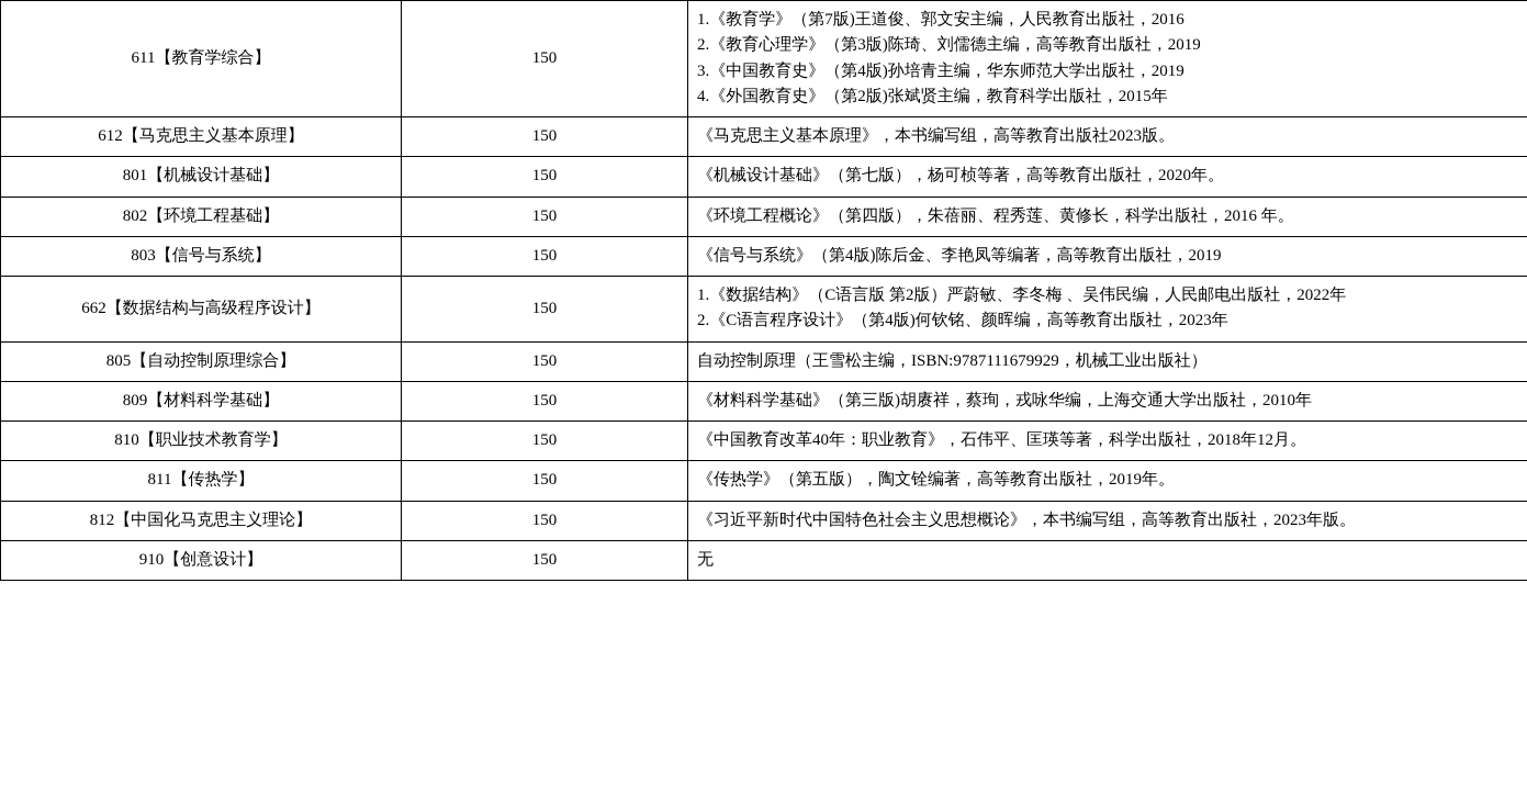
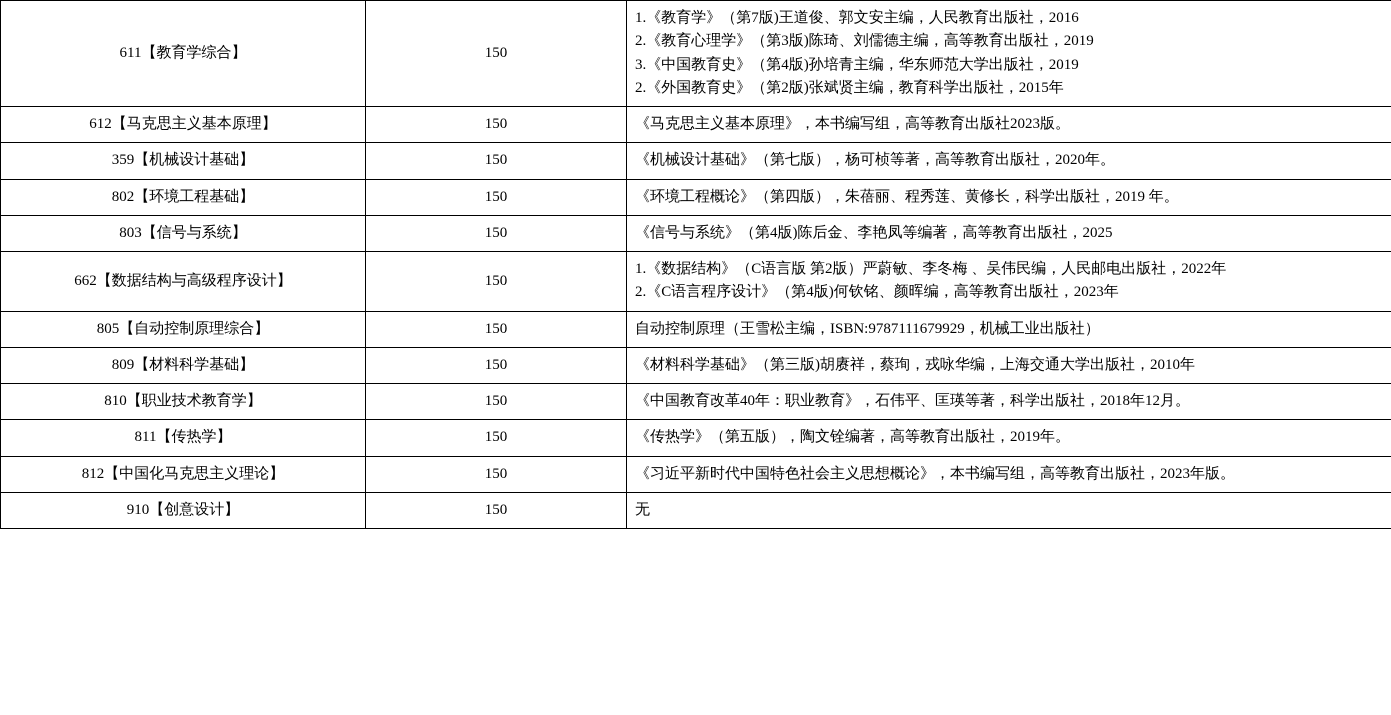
- 611【教育学综合】	150	1.《教育学》（第7版)王道俊、郭文安主编，人民教育出版社，20162.《教育心理学》（第3版)陈琦、刘儒德主编，高等教育出版社，20193.《中国教育史》（第4版)孙培青主编，华东师范大学出版社，20194.《外国教育史》（第2版)张斌贤主编，教育科学出版社，2015年
+ 611【教育学综合】	150	1.《教育学》（第7版)王道俊、郭文安主编，人民教育出版社，20162.《教育心理学》（第3版)陈琦、刘儒德主编，高等教育出版社，20193.《中国教育史》（第4版)孙培青主编，华东师范大学出版社，20192.《外国教育史》（第2版)张斌贤主编，教育科学出版社，2015年
  612【马克思主义基本原理】	150	《马克思主义基本原理》，本书编写组，高等教育出版社2023版。
- 801【机械设计基础】	150	《机械设计基础》（第七版），杨可桢等著，高等教育出版社，2020年。
+ 359【机械设计基础】	150	《机械设计基础》（第七版），杨可桢等著，高等教育出版社，2020年。
- 802【环境工程基础】	150	《环境工程概论》（第四版），朱蓓丽、程秀莲、黄修长，科学出版社，2016 年。
+ 802【环境工程基础】	150	《环境工程概论》（第四版），朱蓓丽、程秀莲、黄修长，科学出版社，2019 年。
- 803【信号与系统】	150	《信号与系统》（第4版)陈后金、李艳凤等编著，高等教育出版社，2019
+ 803【信号与系统】	150	《信号与系统》（第4版)陈后金、李艳凤等编著，高等教育出版社，2025
  662【数据结构与高级程序设计】	150	1.《数据结构》（C语言版 第2版）严蔚敏、李冬梅 、吴伟民编，人民邮电出版社，2022年2.《C语言程序设计》（第4版)何钦铭、颜晖编，高等教育出版社，2023年
  805【自动控制原理综合】	150	自动控制原理（王雪松主编，ISBN:9787111679929，机械工业出版社）
  809【材料科学基础】	150	《材料科学基础》（第三版)胡赓祥，蔡珣，戎咏华编，上海交通大学出版社，2010年
  810【职业技术教育学】	150	《中国教育改革40年：职业教育》，石伟平、匡瑛等著，科学出版社，2018年12月。
  811【传热学】	150	《传热学》（第五版），陶文铨编著，高等教育出版社，2019年。
  812【中国化马克思主义理论】	150	《习近平新时代中国特色社会主义思想概论》，本书编写组，高等教育出版社，2023年版。
  910【创意设计】	150	无
